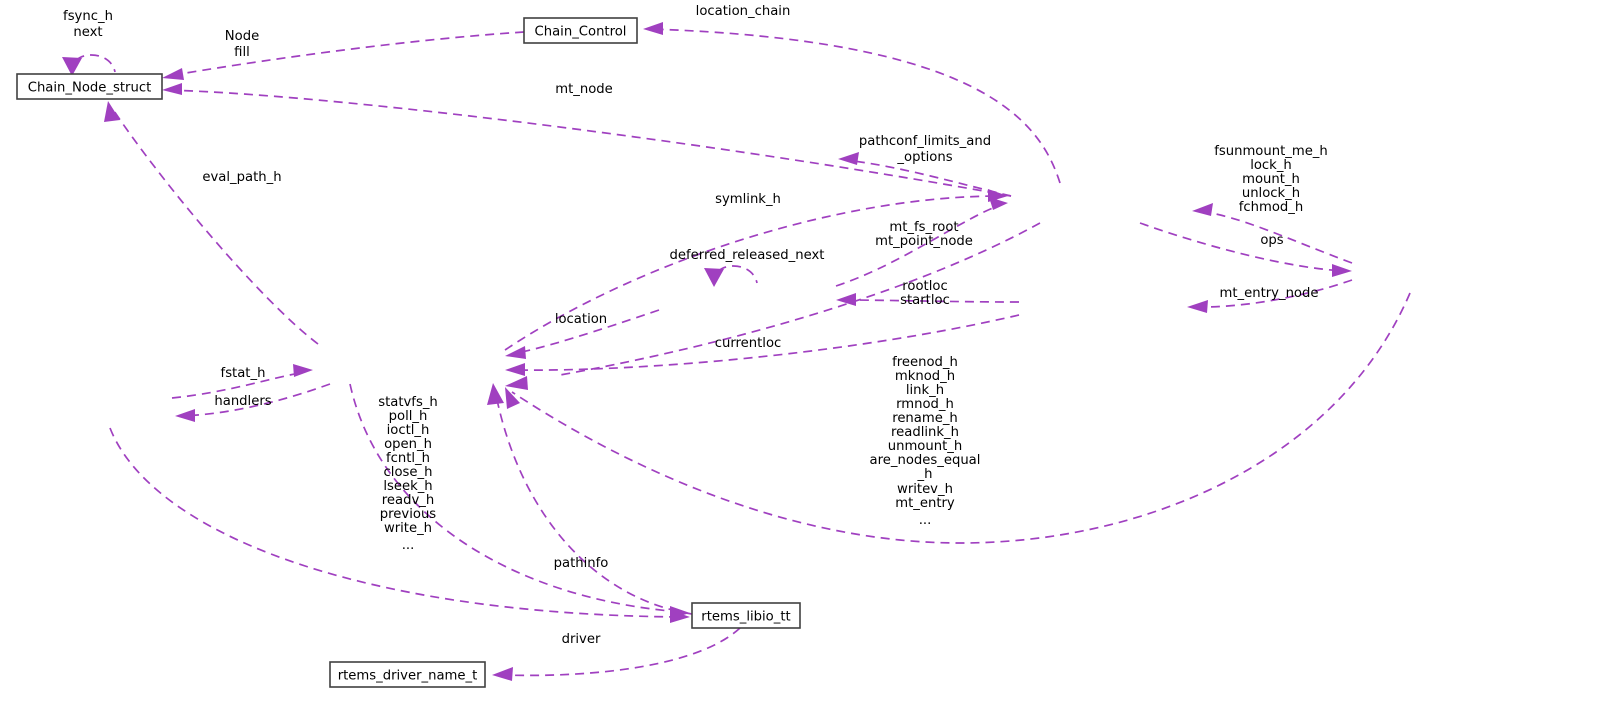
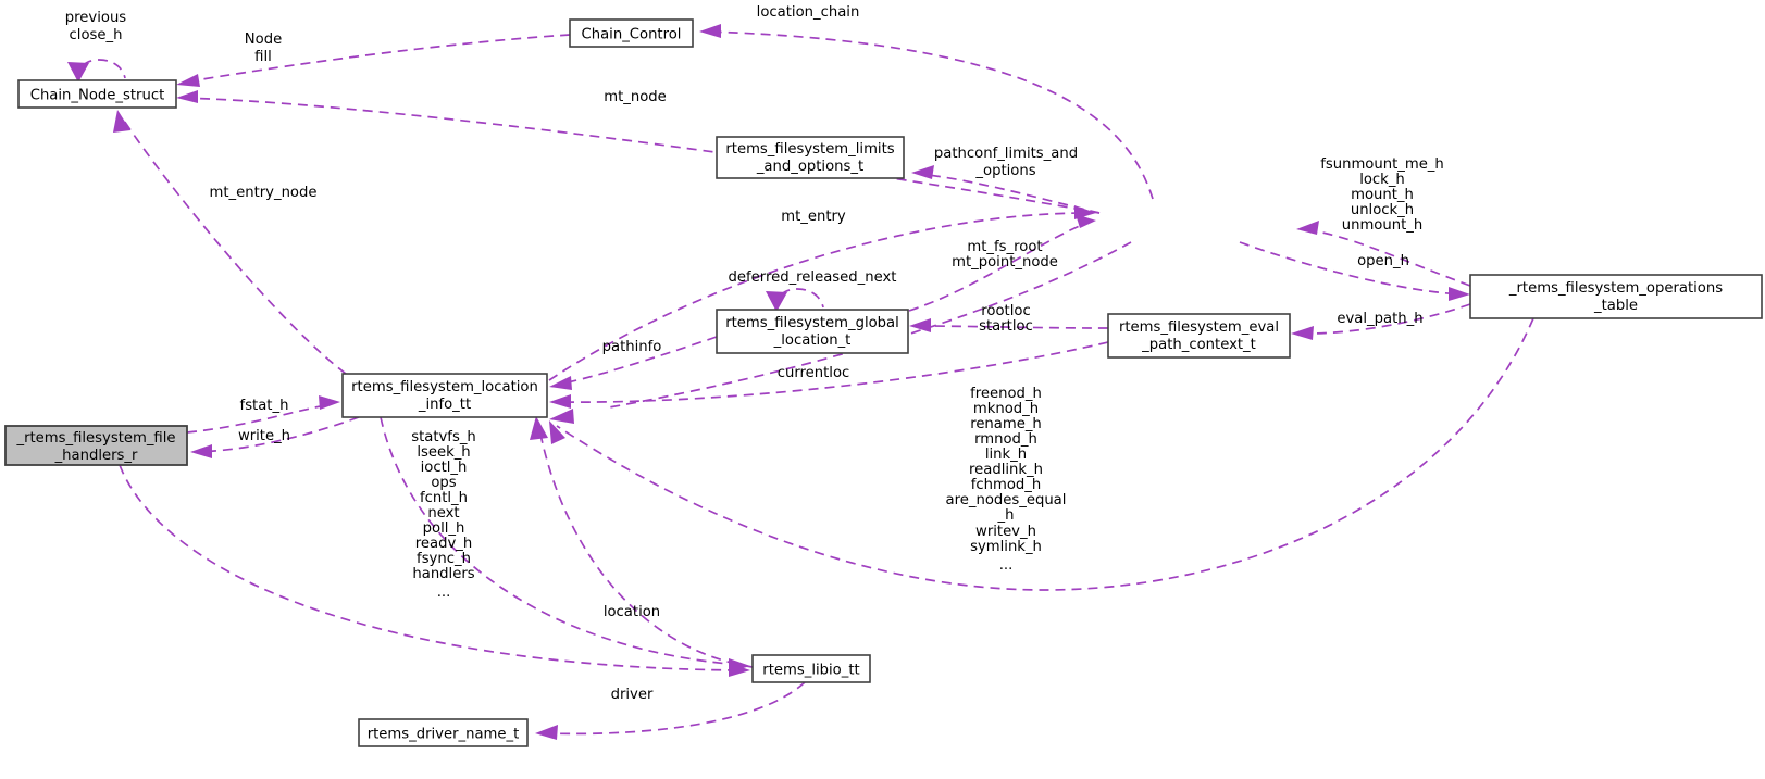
  Chain_Node_struct
  Chain_Control
+ rtems_filesystem_limits
+ _and_options_t
+ _rtems_filesystem_operations
+ _table
+ rtems_filesystem_global
+ _location_t
+ rtems_filesystem_eval
+ _path_context_t
+ rtems_filesystem_location
+ _info_tt
+ _rtems_filesystem_file
+ _handlers_r
  rtems_libio_tt
  rtems_driver_name_t
- fsync_h
+ previous
- next
+ close_h
  Node
  fill
  location_chain
  mt_node
- eval_path_h
+ mt_entry_node
  pathconf_limits_and
  _options
- symlink_h
+ mt_entry
  fsunmount_me_h
  lock_h
  mount_h
  unlock_h
- fchmod_h
+ unmount_h
  mt_fs_root
  mt_point_node
- ops
+ open_h
  deferred_released_next
  rootloc
  startloc
- mt_entry_node
+ eval_path_h
- location
+ pathinfo
  currentloc
  fstat_h
- handlers
+ write_h
  statvfs_h
- poll_h
+ lseek_h
  ioctl_h
- open_h
+ ops
  fcntl_h
- close_h
+ next
- lseek_h
+ poll_h
  readv_h
- previous
+ fsync_h
- write_h
+ handlers
  ...
  freenod_h
  mknod_h
- link_h
+ rename_h
  rmnod_h
- rename_h
+ link_h
  readlink_h
- unmount_h
+ fchmod_h
  are_nodes_equal
  _h
  writev_h
- mt_entry
+ symlink_h
  ...
- pathinfo
+ location
  driver
